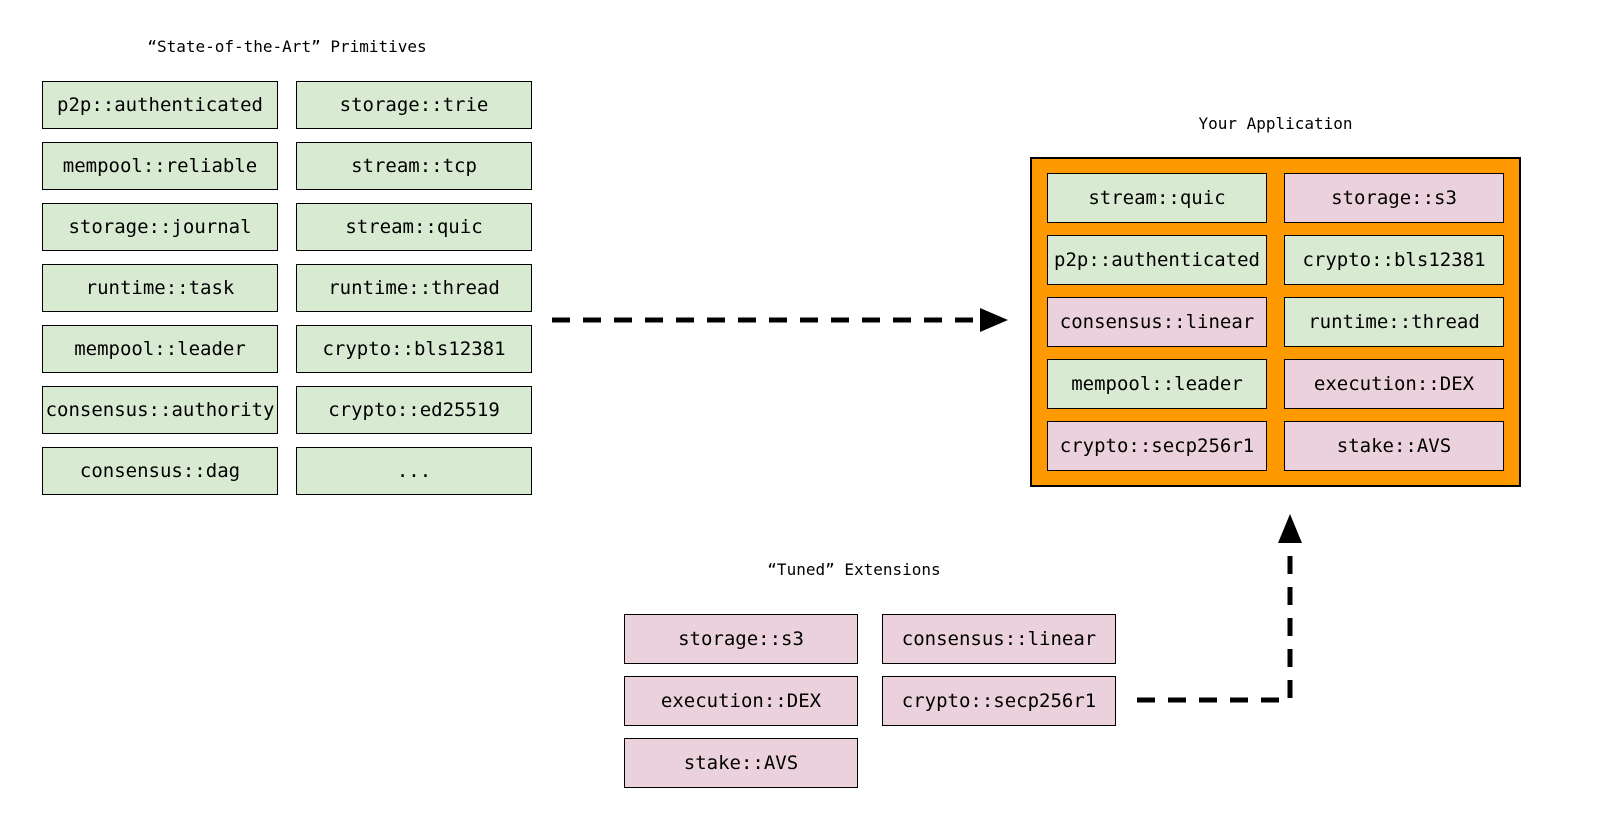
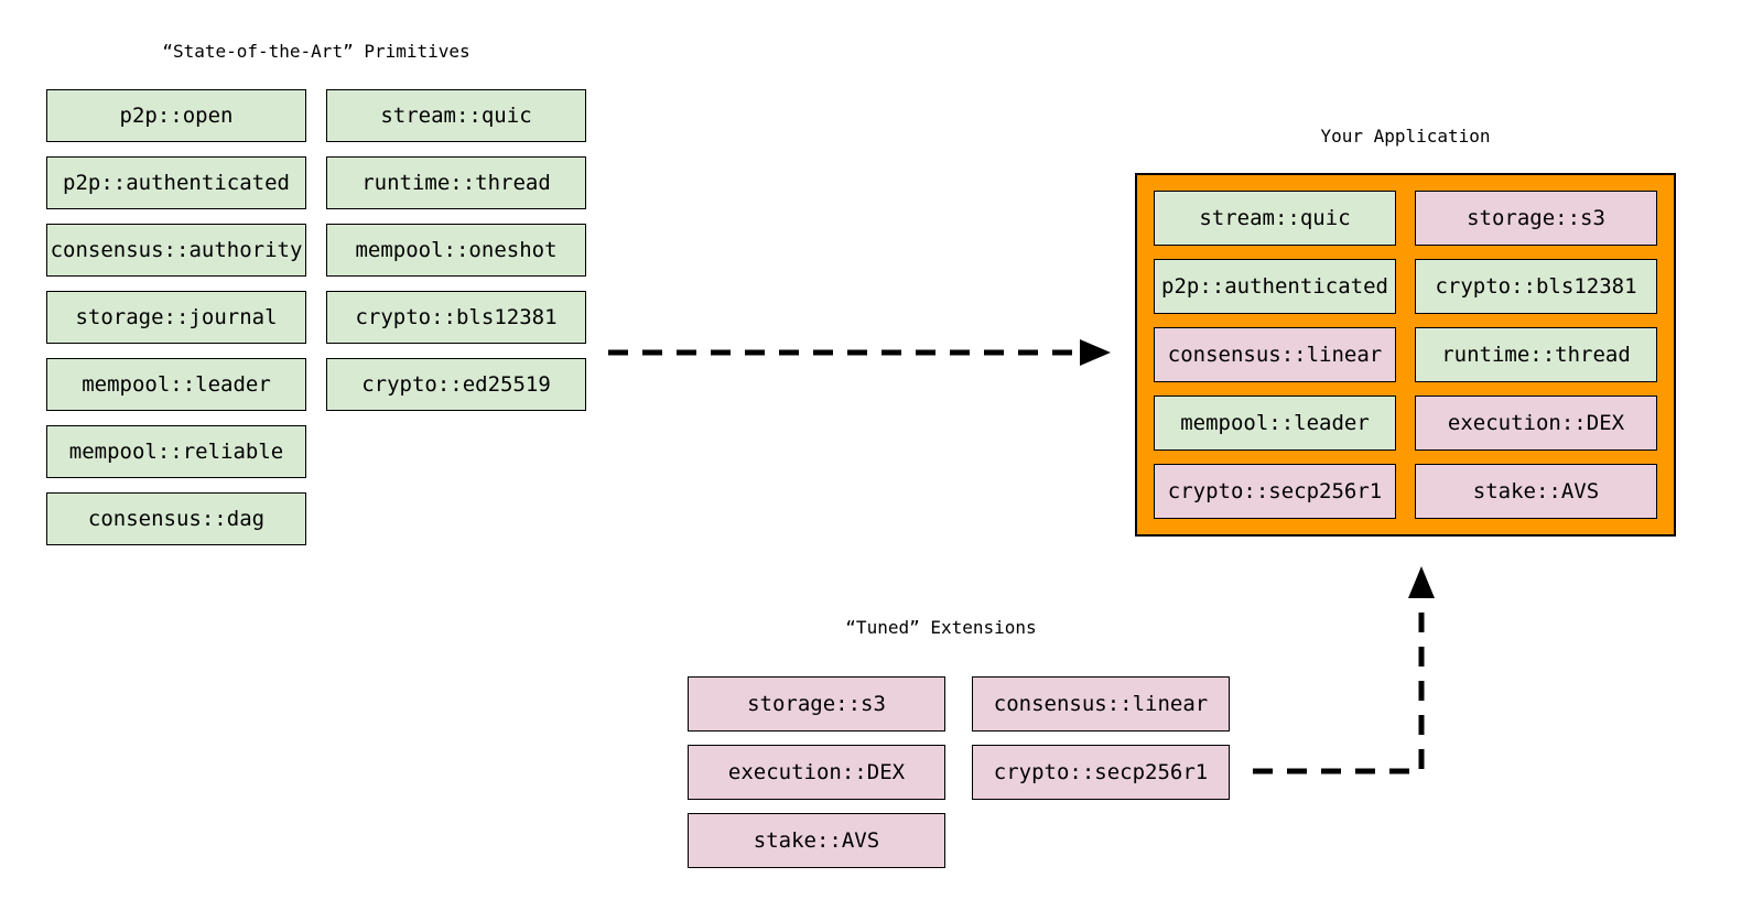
  “State-of-the-Art” Primitives
+ p2p::open
  p2p::authenticated
- mempool::reliable
+ consensus::authority
  storage::journal
- runtime::task
  mempool::leader
- consensus::authority
+ mempool::reliable
  consensus::dag
- storage::trie
- stream::tcp
  stream::quic
  runtime::thread
+ mempool::oneshot
  crypto::bls12381
  crypto::ed25519
- ...
  Your Application
  stream::quic
  p2p::authenticated
  consensus::linear
  mempool::leader
  crypto::secp256r1
  storage::s3
  crypto::bls12381
  runtime::thread
  execution::DEX
  stake::AVS
  “Tuned” Extensions
  storage::s3
  execution::DEX
  stake::AVS
  consensus::linear
  crypto::secp256r1
